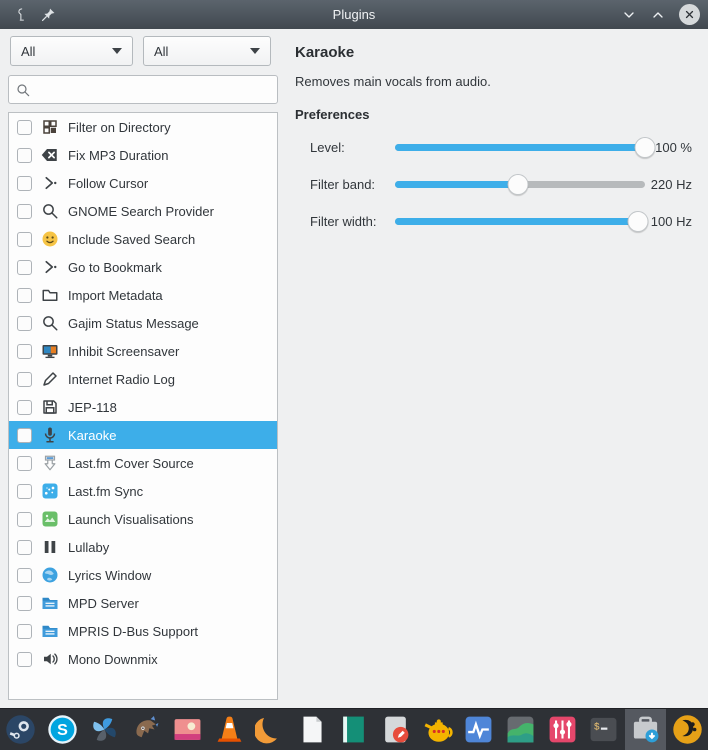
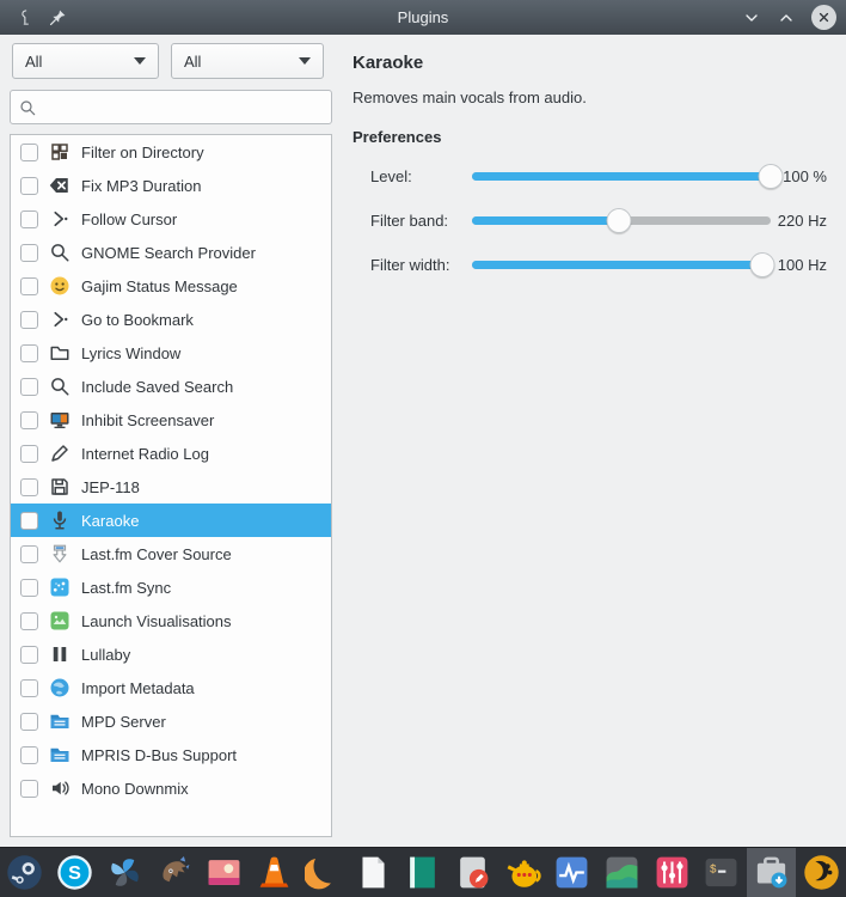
  Plugins
  All
  All
  Filter on Directory
  Fix MP3 Duration
  Follow Cursor
  GNOME Search Provider
- Include Saved Search
+ Gajim Status Message
  Go to Bookmark
- Import Metadata
+ Lyrics Window
- Gajim Status Message
+ Include Saved Search
  Inhibit Screensaver
  Internet Radio Log
  JEP-118
  Karaoke
  Last.fm Cover Source
  Last.fm Sync
  Launch Visualisations
  Lullaby
- Lyrics Window
+ Import Metadata
  MPD Server
  MPRIS D-Bus Support
  Mono Downmix
  Karaoke
  Removes main vocals from audio.
  Preferences
  Level:
  100 %
  Filter band:
  220 Hz
  Filter width:
  100 Hz
